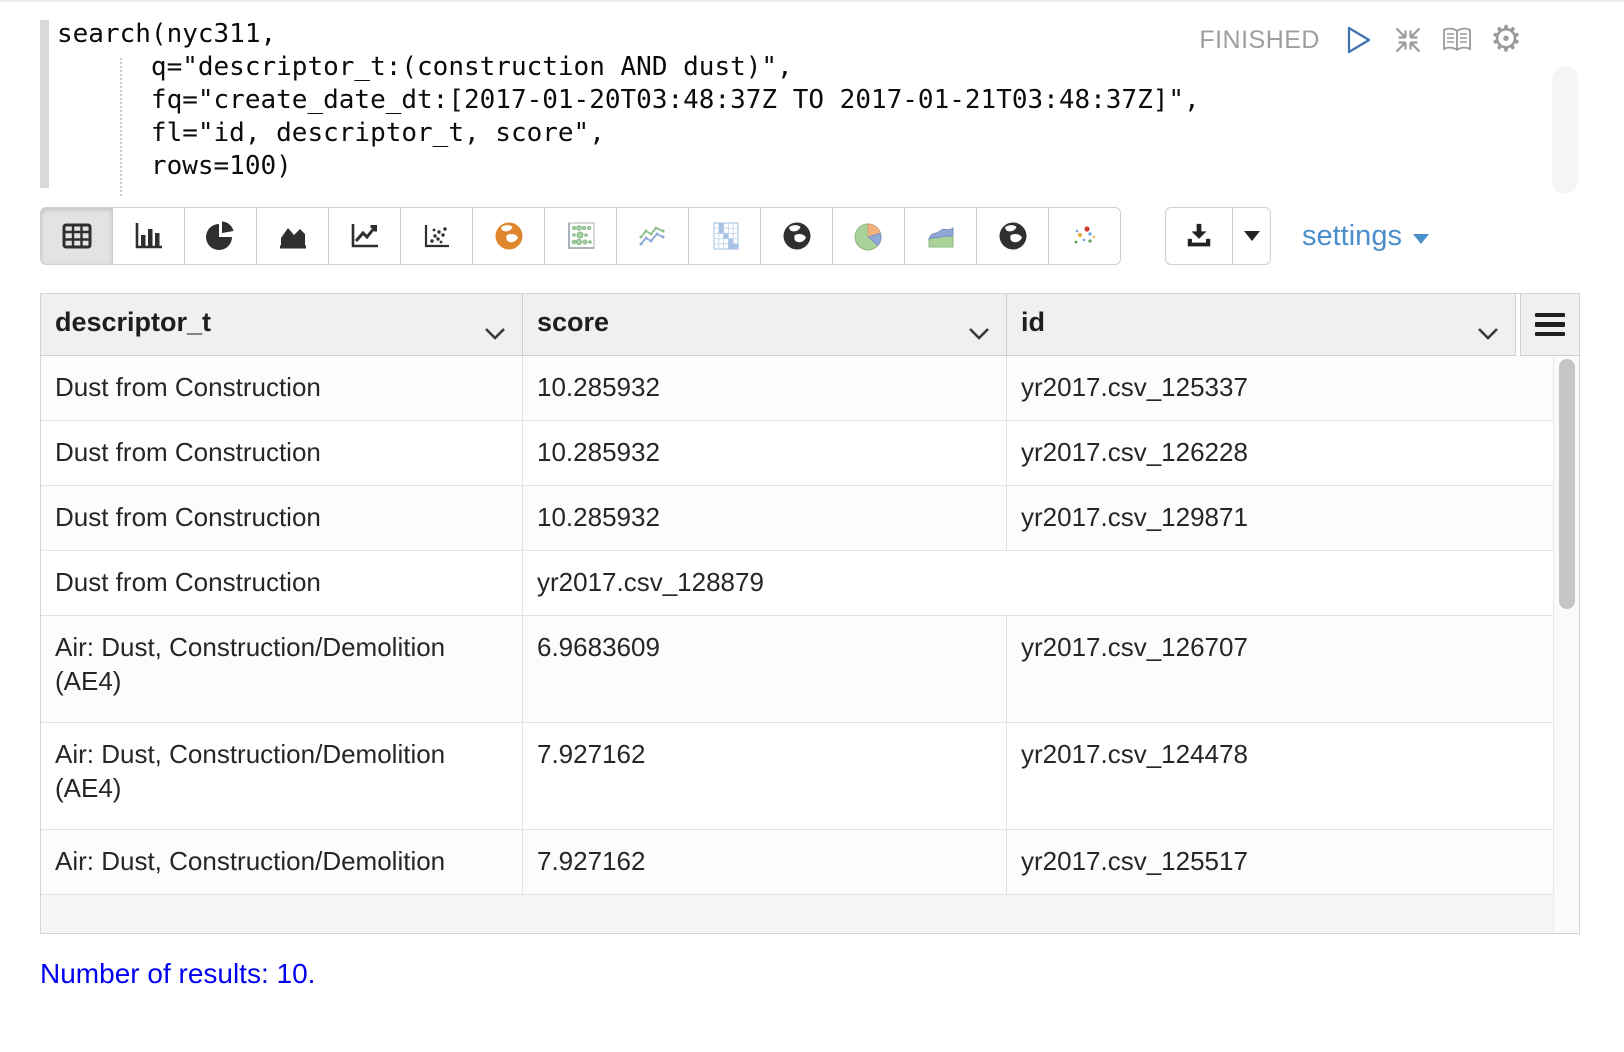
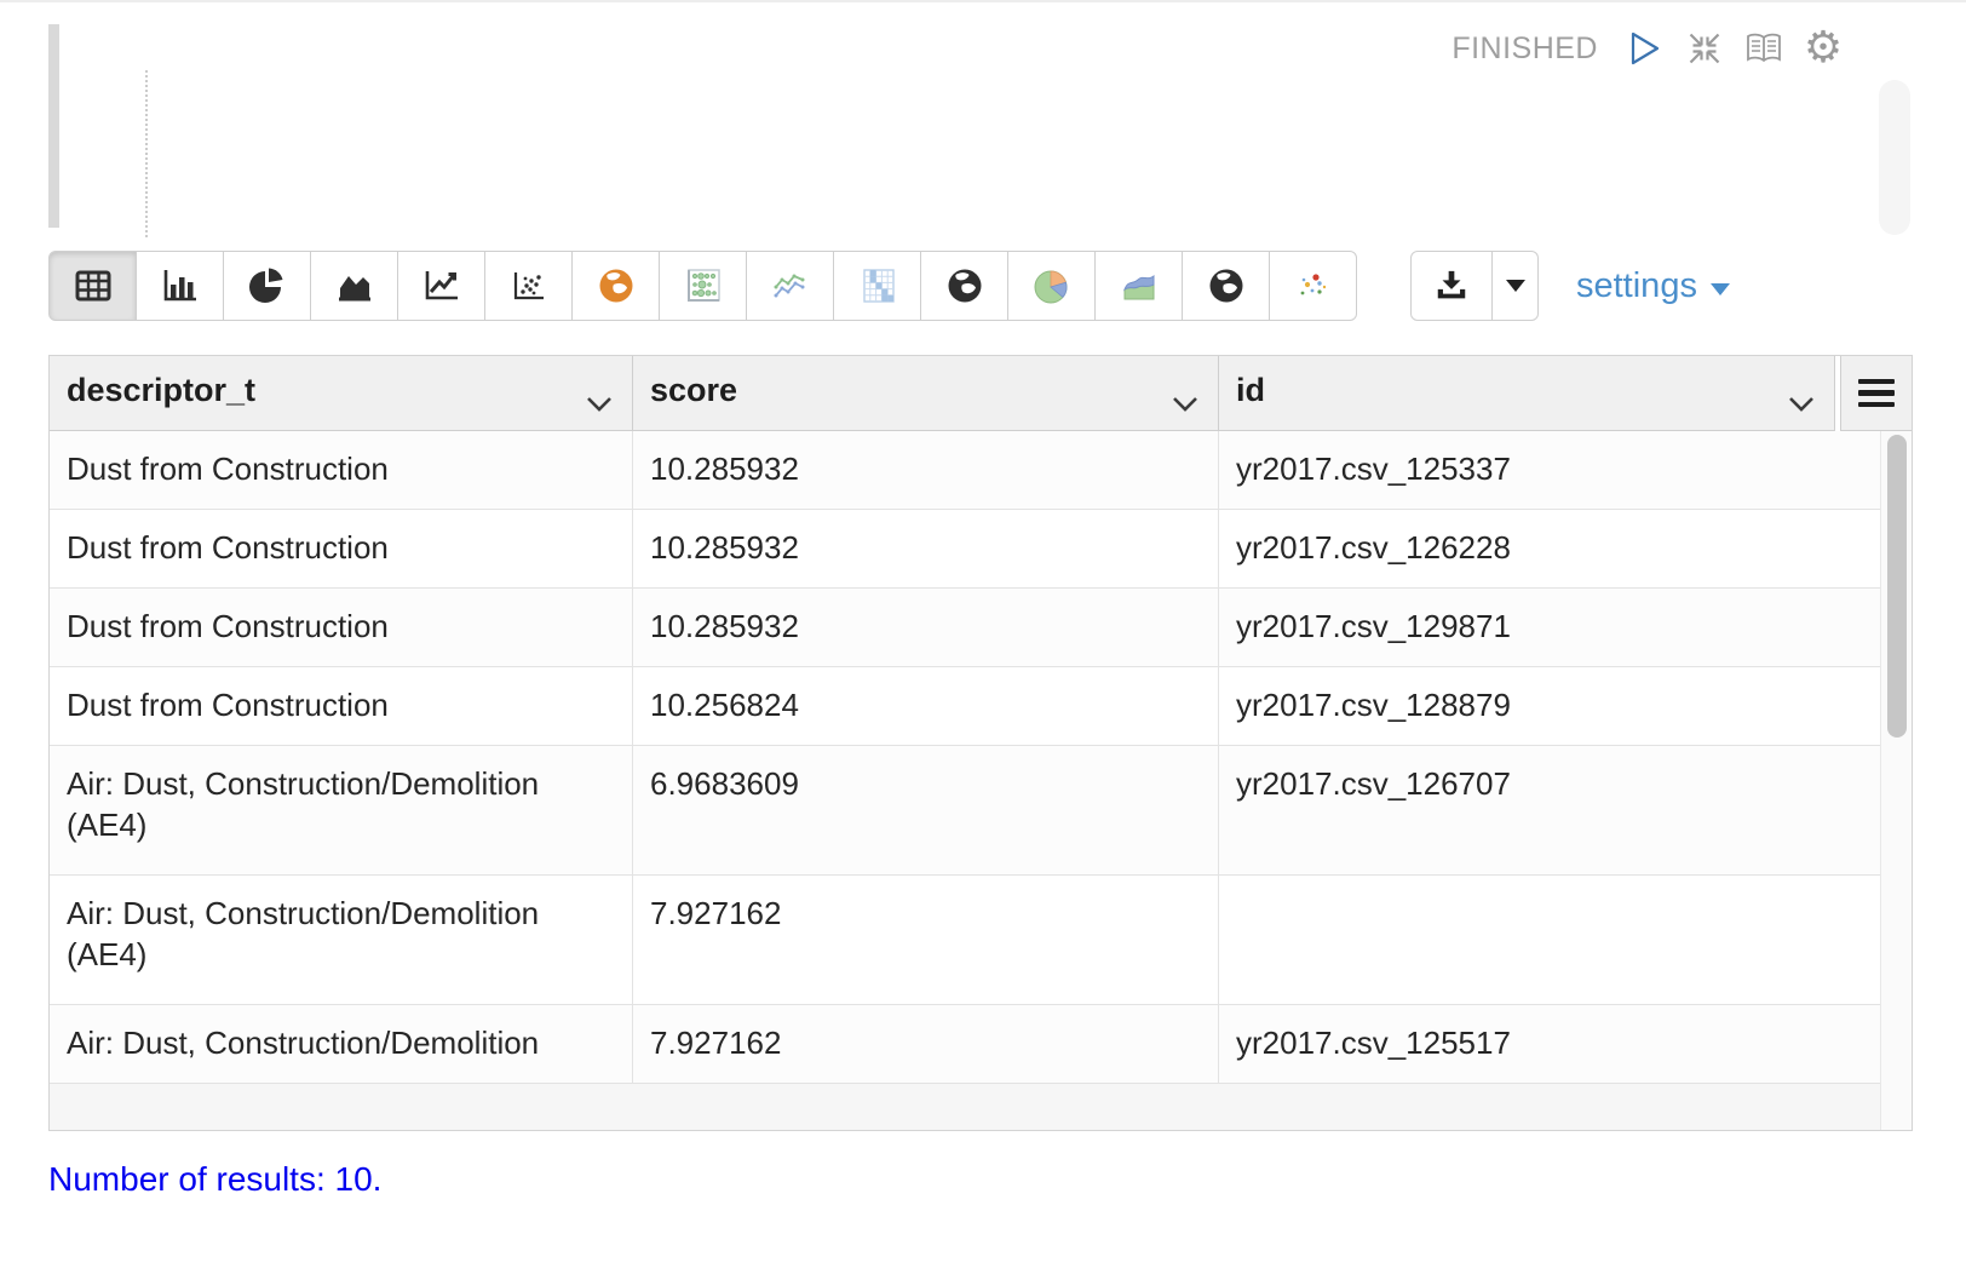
- search(nyc311,
- q="descriptor_t:(construction AND dust)",
- fq="create_date_dt:[2017-01-20T03:48:37Z TO 2017-01-21T03:48:37Z]",
- fl="id, descriptor_t, score",
- rows=100)
  FINISHED
  ⚙
  settings
  descriptor_t
  score
  id
  Dust from Construction
  10.285932
  yr2017.csv_125337
  Dust from Construction
  10.285932
  yr2017.csv_126228
  Dust from Construction
  10.285932
  yr2017.csv_129871
  Dust from Construction
+ 10.256824
  yr2017.csv_128879
  Air: Dust, Construction/Demolition (AE4)
  6.9683609
  yr2017.csv_126707
  Air: Dust, Construction/Demolition (AE4)
  7.927162
- yr2017.csv_124478
  Air: Dust, Construction/Demolition
  7.927162
  yr2017.csv_125517
  Number of results: 10.
